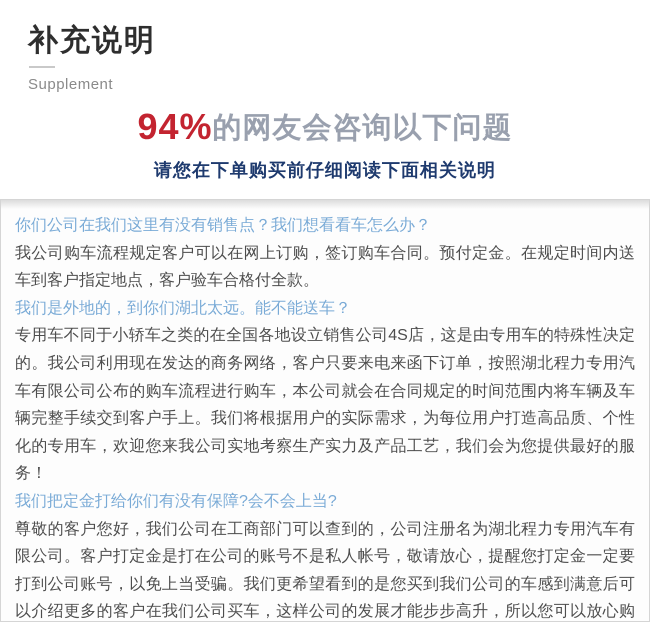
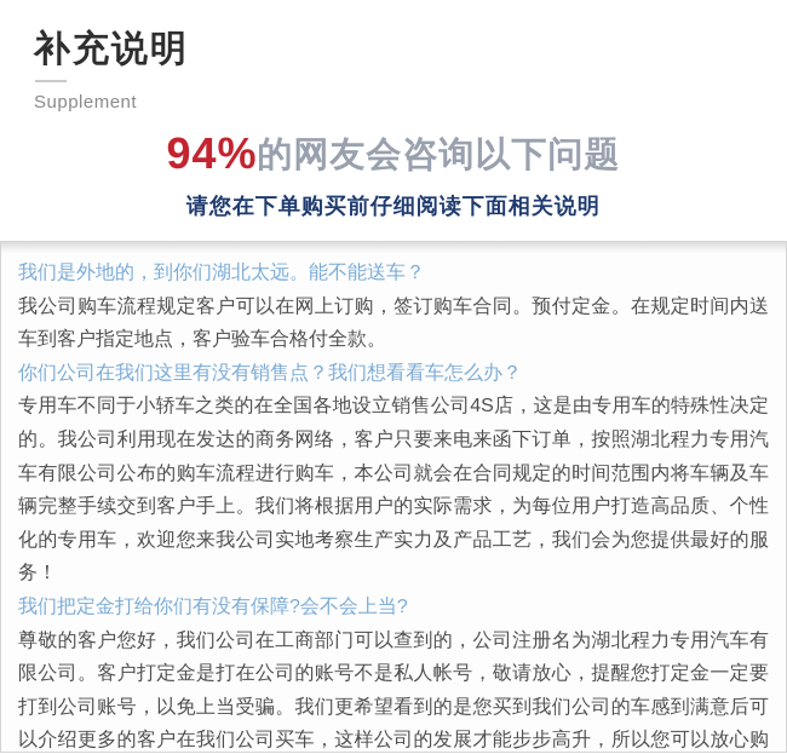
  补充说明
  Supplement
  94%的网友会咨询以下问题
  请您在下单购买前仔细阅读下面相关说明
- 你们公司在我们这里有没有销售点？我们想看看车怎么办？
+ 我们是外地的，到你们湖北太远。能不能送车？
  我公司购车流程规定客户可以在网上订购，签订购车合同。预付定金。在规定时间内送车到客户指定地点，客户验车合格付全款。
- 我们是外地的，到你们湖北太远。能不能送车？
+ 你们公司在我们这里有没有销售点？我们想看看车怎么办？
  专用车不同于小轿车之类的在全国各地设立销售公司4S店，这是由专用车的特殊性决定的。我公司利用现在发达的商务网络，客户只要来电来函下订单，按照湖北程力专用汽车有限公司公布的购车流程进行购车，本公司就会在合同规定的时间范围内将车辆及车辆完整手续交到客户手上。我们将根据用户的实际需求，为每位用户打造高品质、个性化的专用车，欢迎您来我公司实地考察生产实力及产品工艺，我们会为您提供最好的服务！
  我们把定金打给你们有没有保障?会不会上当?
  尊敬的客户您好，我们公司在工商部门可以查到的，公司注册名为湖北程力专用汽车有限公司。客户打定金是打在公司的账号不是私人帐号，敬请放心，提醒您打定金一定要打到公司账号，以免上当受骗。我们更希望看到的是您买到我们公司的车感到满意后可以介绍更多的客户在我们公司买车，这样公司的发展才能步步高升，所以您可以放心购
